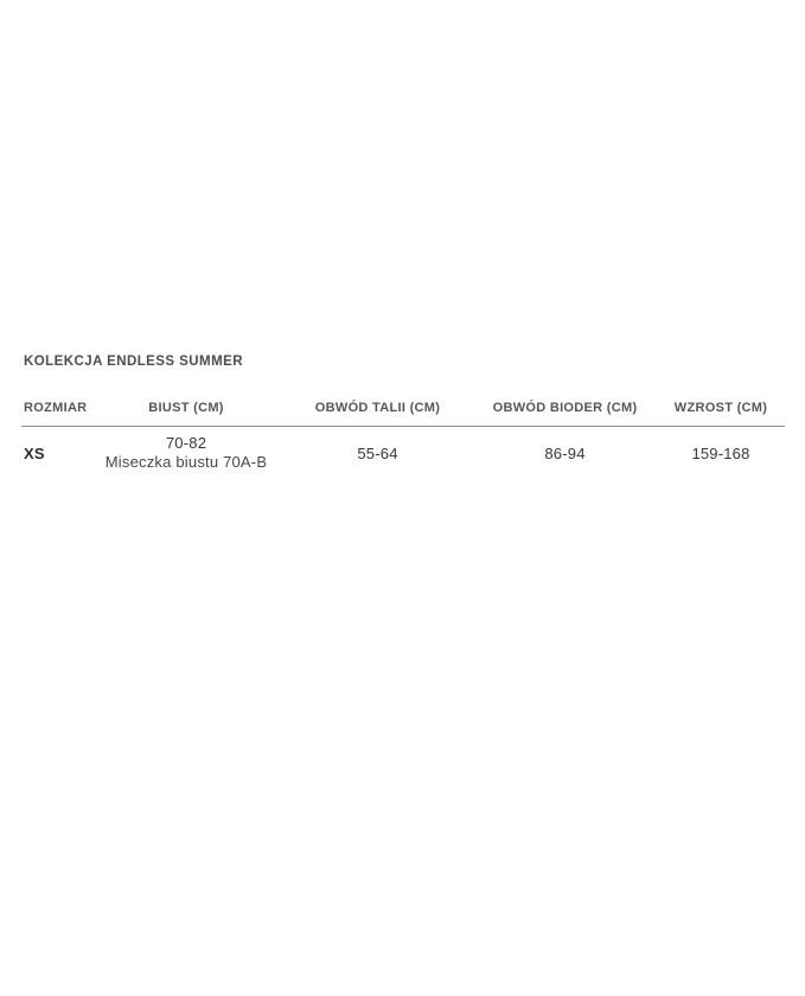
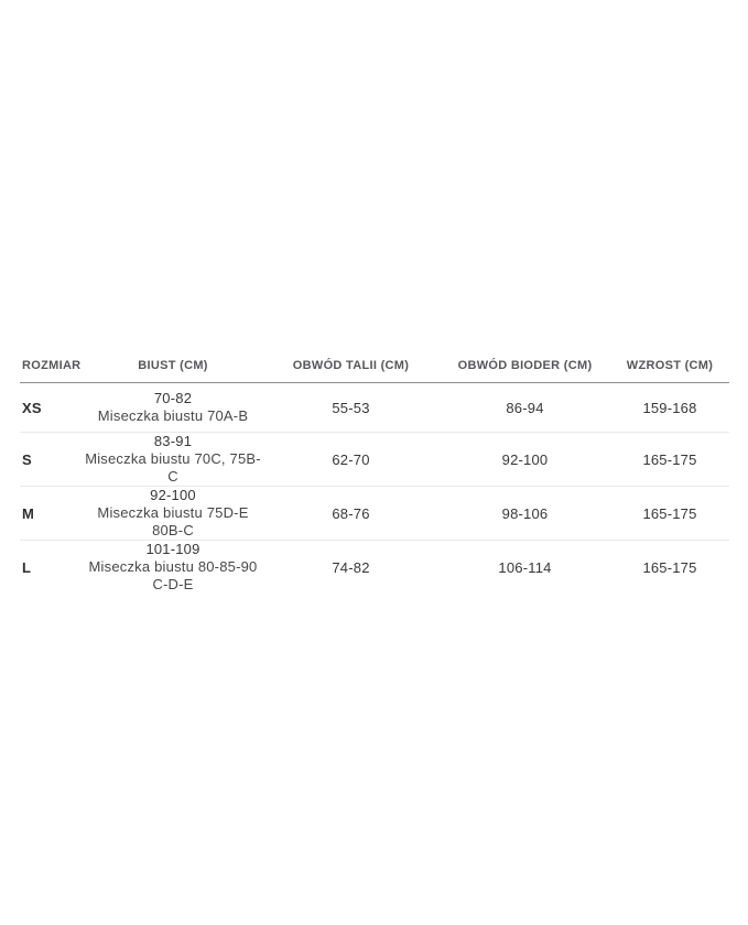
- KOLEKCJA ENDLESS SUMMER
  ROZMIAR	BIUST (CM)	OBWÓD TALII (CM)	OBWÓD BIODER (CM)	WZROST (CM)
- XS	70-82 Miseczka biustu 70A-B	55-64	86-94	159-168
+ XS	70-82 Miseczka biustu 70A-B	55-53	86-94	159-168
+ S	83-91 Miseczka biustu 70C, 75B-C	62-70	92-100	165-175
+ M	92-100 Miseczka biustu 75D-E 80B-C	68-76	98-106	165-175
+ L	101-109 Miseczka biustu 80-85-90 C-D-E	74-82	106-114	165-175
